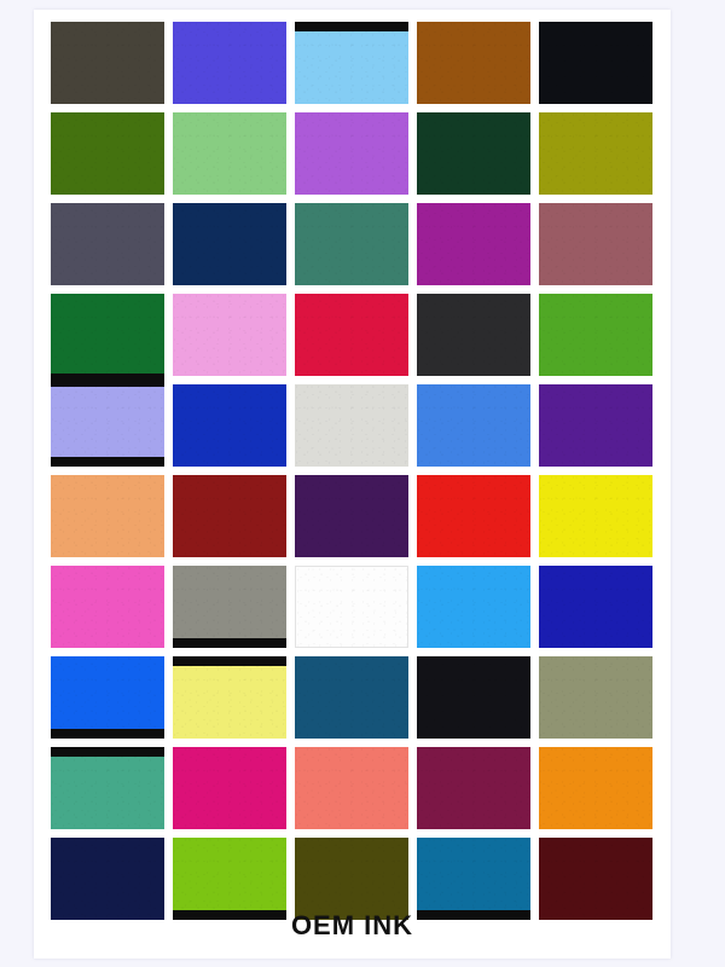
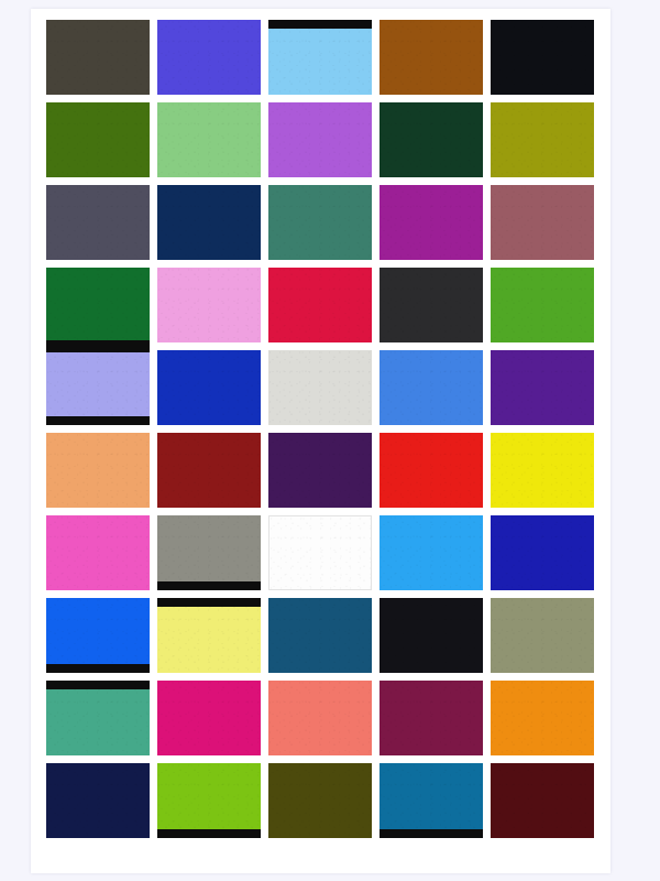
- OEM INK
